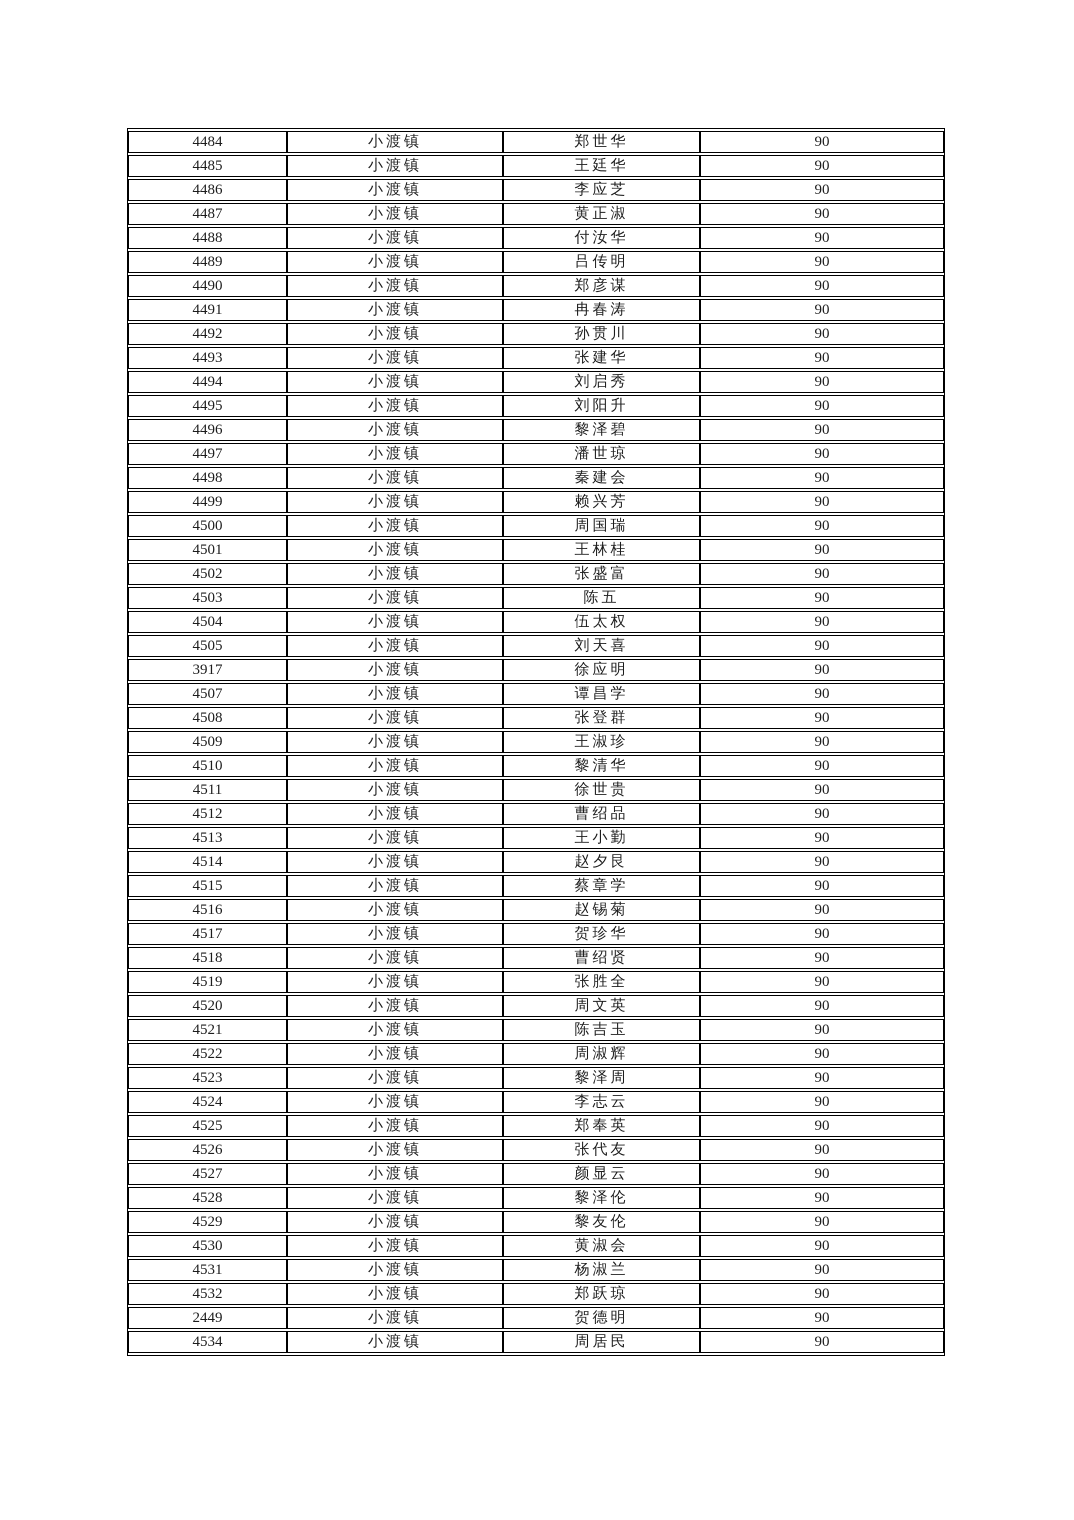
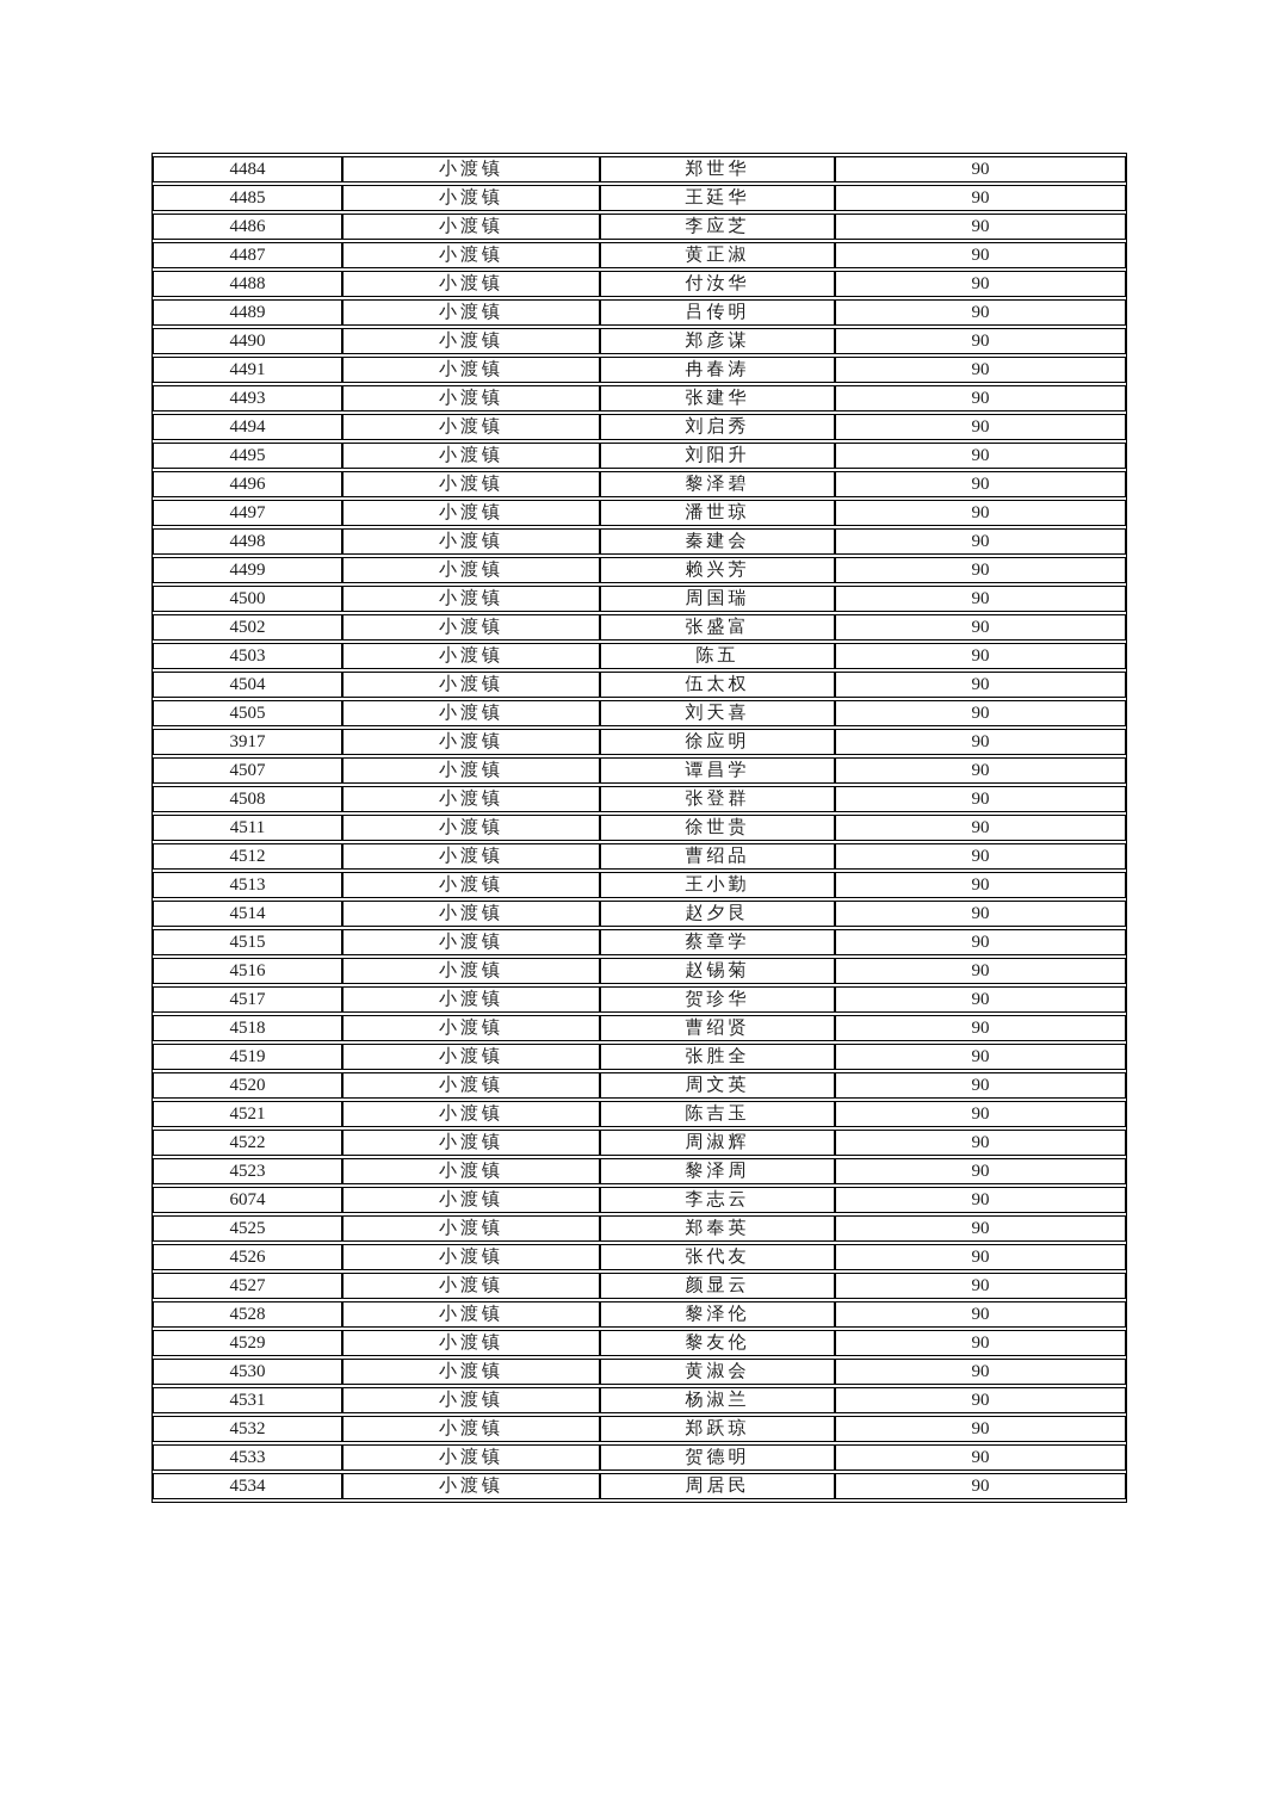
  4484	小渡镇	郑世华	90
  4485	小渡镇	王廷华	90
  4486	小渡镇	李应芝	90
  4487	小渡镇	黄正淑	90
  4488	小渡镇	付汝华	90
  4489	小渡镇	吕传明	90
  4490	小渡镇	郑彦谋	90
  4491	小渡镇	冉春涛	90
- 4492	小渡镇	孙贯川	90
  4493	小渡镇	张建华	90
  4494	小渡镇	刘启秀	90
  4495	小渡镇	刘阳升	90
  4496	小渡镇	黎泽碧	90
  4497	小渡镇	潘世琼	90
  4498	小渡镇	秦建会	90
  4499	小渡镇	赖兴芳	90
  4500	小渡镇	周国瑞	90
- 4501	小渡镇	王林桂	90
  4502	小渡镇	张盛富	90
  4503	小渡镇	陈五	90
  4504	小渡镇	伍太权	90
  4505	小渡镇	刘天喜	90
  3917	小渡镇	徐应明	90
  4507	小渡镇	谭昌学	90
  4508	小渡镇	张登群	90
- 4509	小渡镇	王淑珍	90
- 4510	小渡镇	黎清华	90
  4511	小渡镇	徐世贵	90
  4512	小渡镇	曹绍品	90
  4513	小渡镇	王小勤	90
  4514	小渡镇	赵夕艮	90
  4515	小渡镇	蔡章学	90
  4516	小渡镇	赵锡菊	90
  4517	小渡镇	贺珍华	90
  4518	小渡镇	曹绍贤	90
  4519	小渡镇	张胜全	90
  4520	小渡镇	周文英	90
  4521	小渡镇	陈吉玉	90
  4522	小渡镇	周淑辉	90
  4523	小渡镇	黎泽周	90
- 4524	小渡镇	李志云	90
+ 6074	小渡镇	李志云	90
  4525	小渡镇	郑奉英	90
  4526	小渡镇	张代友	90
  4527	小渡镇	颜显云	90
  4528	小渡镇	黎泽伦	90
  4529	小渡镇	黎友伦	90
  4530	小渡镇	黄淑会	90
  4531	小渡镇	杨淑兰	90
  4532	小渡镇	郑跃琼	90
- 2449	小渡镇	贺德明	90
+ 4533	小渡镇	贺德明	90
  4534	小渡镇	周居民	90
